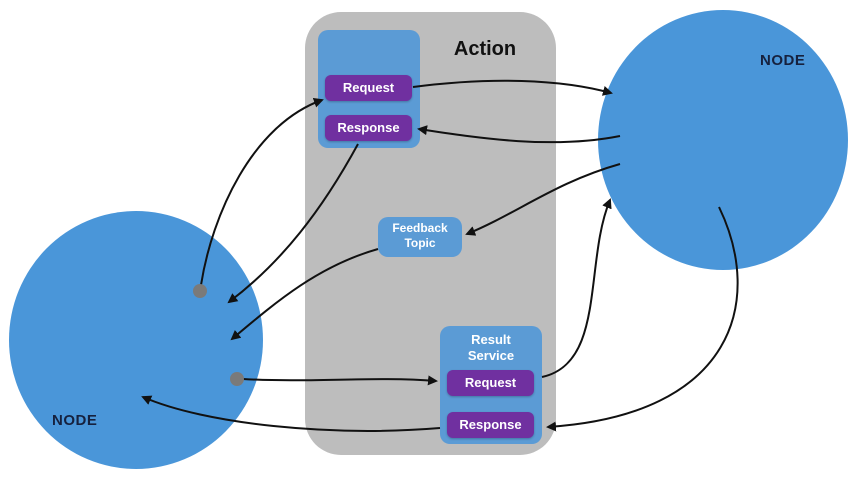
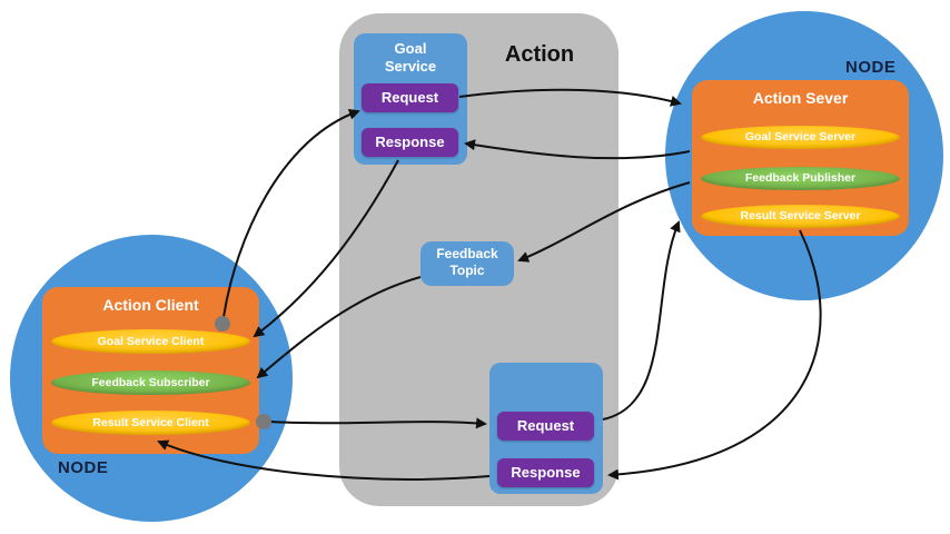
  Action
  NODE
  NODE
+ Action Client
+ Goal Service Client
+ Feedback Subscriber
+ Result Service Client
+ Action Sever
+ Goal Service Server
+ Feedback Publisher
+ Result Service Server
+ Goal Service
  Request
  Response
  Feedback Topic
- Result Service
  Request
  Response
